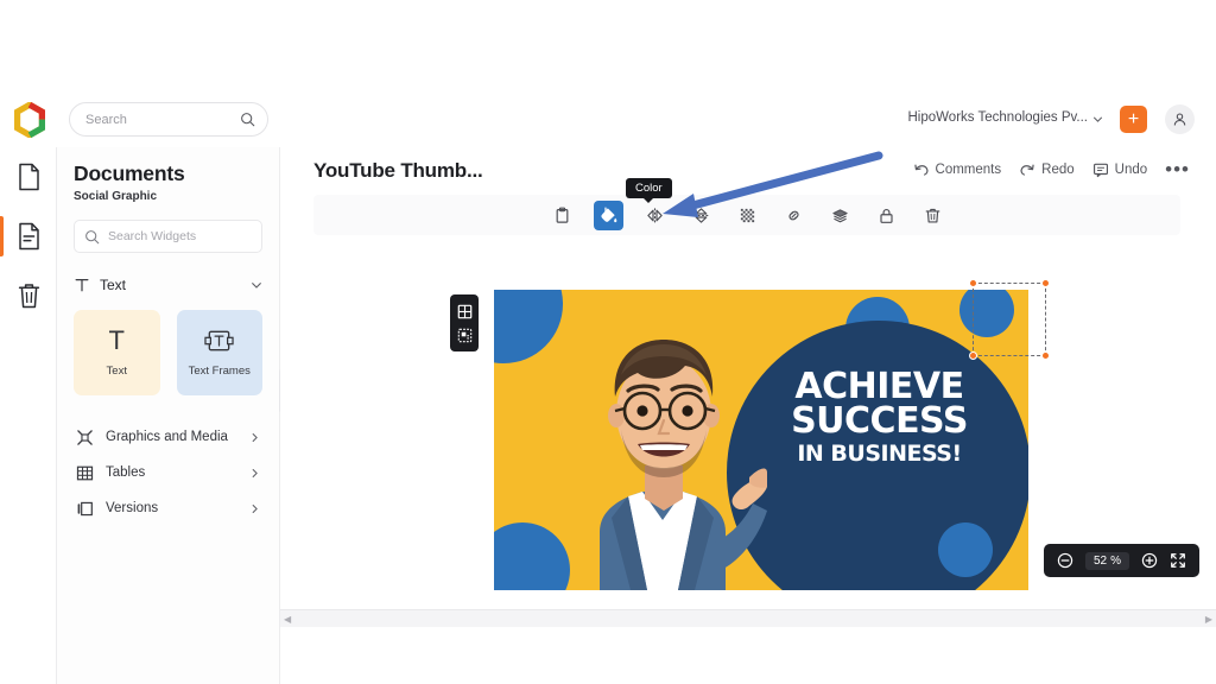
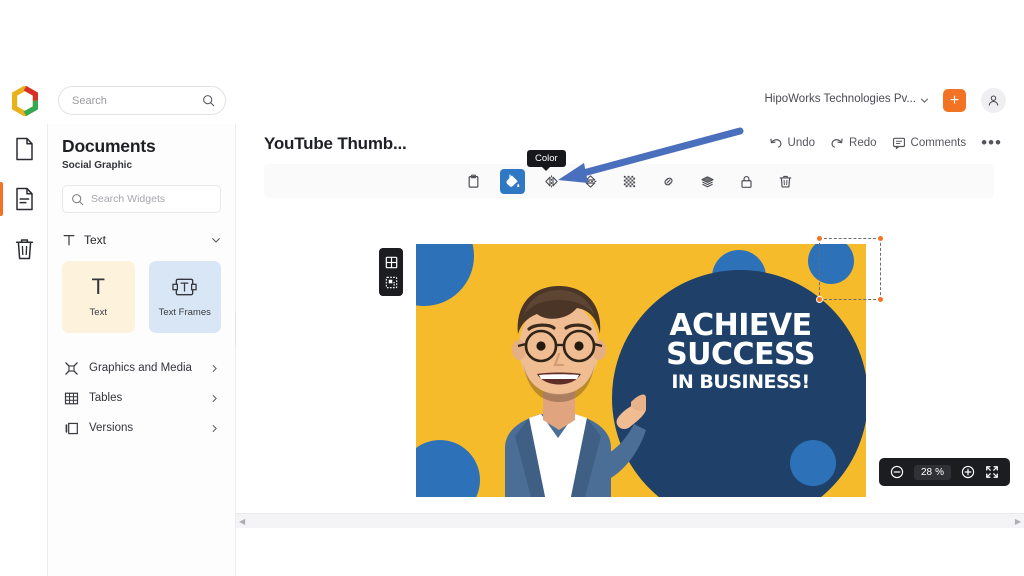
  Search
  HipoWorks Technologies Pv...
  +
  Documents
  Social Graphic
  Search Widgets
  Text
  T
  Text
  Text Frames
  Graphics and Media
  Tables
  Versions
  YouTube Thumb...
- Comments
+ Undo
  Redo
- Undo
+ Comments
  •••
  Color
  ACHIEVE
  SUCCESS
  IN BUSINESS!
- 52
+ 28
  %
  ◀
  ▶
